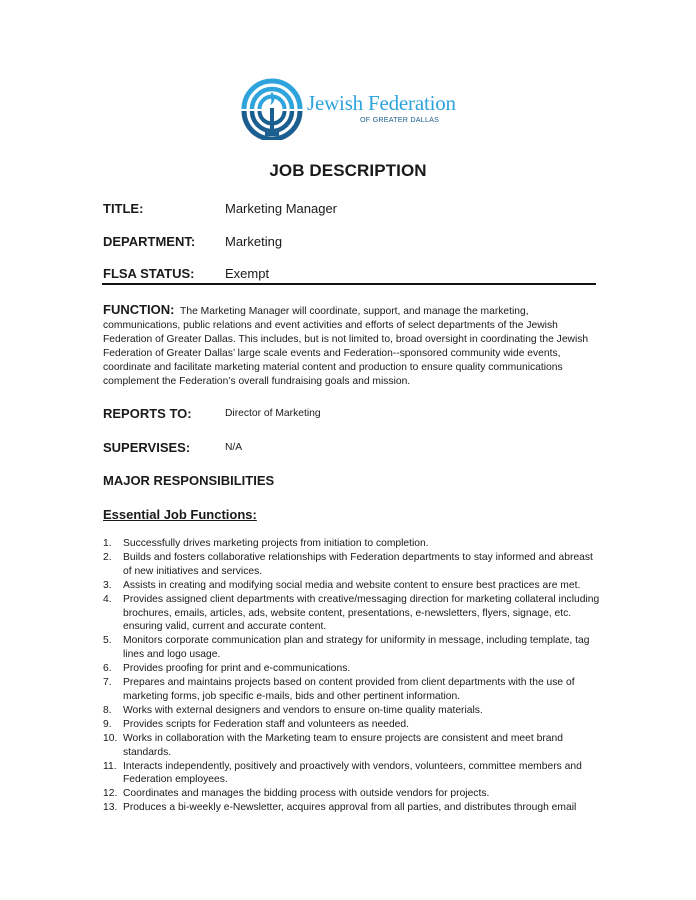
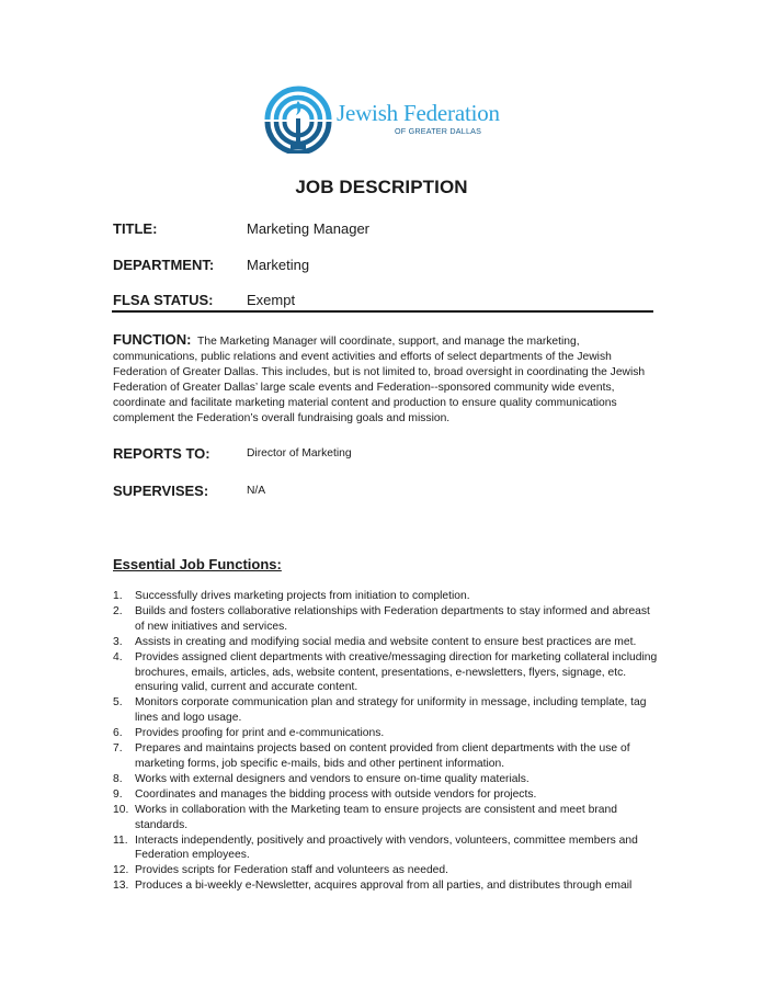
  Jewish Federation
  OF GREATER DALLAS
  JOB DESCRIPTION
  TITLE:
  Marketing Manager
  DEPARTMENT:
  Marketing
  FLSA STATUS:
  Exempt
  FUNCTION: The Marketing Manager will coordinate, support, and manage the marketing, communications, public relations and event activities and efforts of select departments of the Jewish Federation of Greater Dallas. This includes, but is not limited to, broad oversight in coordinating the Jewish Federation of Greater Dallas’ large scale events and Federation--sponsored community wide events, coordinate and facilitate marketing material content and production to ensure quality communications complement the Federation’s overall fundraising goals and mission.
  REPORTS TO:
  Director of Marketing
  SUPERVISES:
  N/A
- MAJOR RESPONSIBILITIES
  Essential Job Functions:
  1.
  Successfully drives marketing projects from initiation to completion.
  2.
  Builds and fosters collaborative relationships with Federation departments to stay informed and abreast of new initiatives and services.
  3.
  Assists in creating and modifying social media and website content to ensure best practices are met.
  4.
  Provides assigned client departments with creative/messaging direction for marketing collateral including brochures, emails, articles, ads, website content, presentations, e-newsletters, flyers, signage, etc. ensuring valid, current and accurate content.
  5.
  Monitors corporate communication plan and strategy for uniformity in message, including template, tag lines and logo usage.
  6.
  Provides proofing for print and e-communications.
  7.
  Prepares and maintains projects based on content provided from client departments with the use of marketing forms, job specific e-mails, bids and other pertinent information.
  8.
  Works with external designers and vendors to ensure on-time quality materials.
  9.
- Provides scripts for Federation staff and volunteers as needed.
+ Coordinates and manages the bidding process with outside vendors for projects.
  10.
  Works in collaboration with the Marketing team to ensure projects are consistent and meet brand standards.
  11.
  Interacts independently, positively and proactively with vendors, volunteers, committee members and Federation employees.
  12.
- Coordinates and manages the bidding process with outside vendors for projects.
+ Provides scripts for Federation staff and volunteers as needed.
  13.
  Produces a bi-weekly e-Newsletter, acquires approval from all parties, and distributes through email
